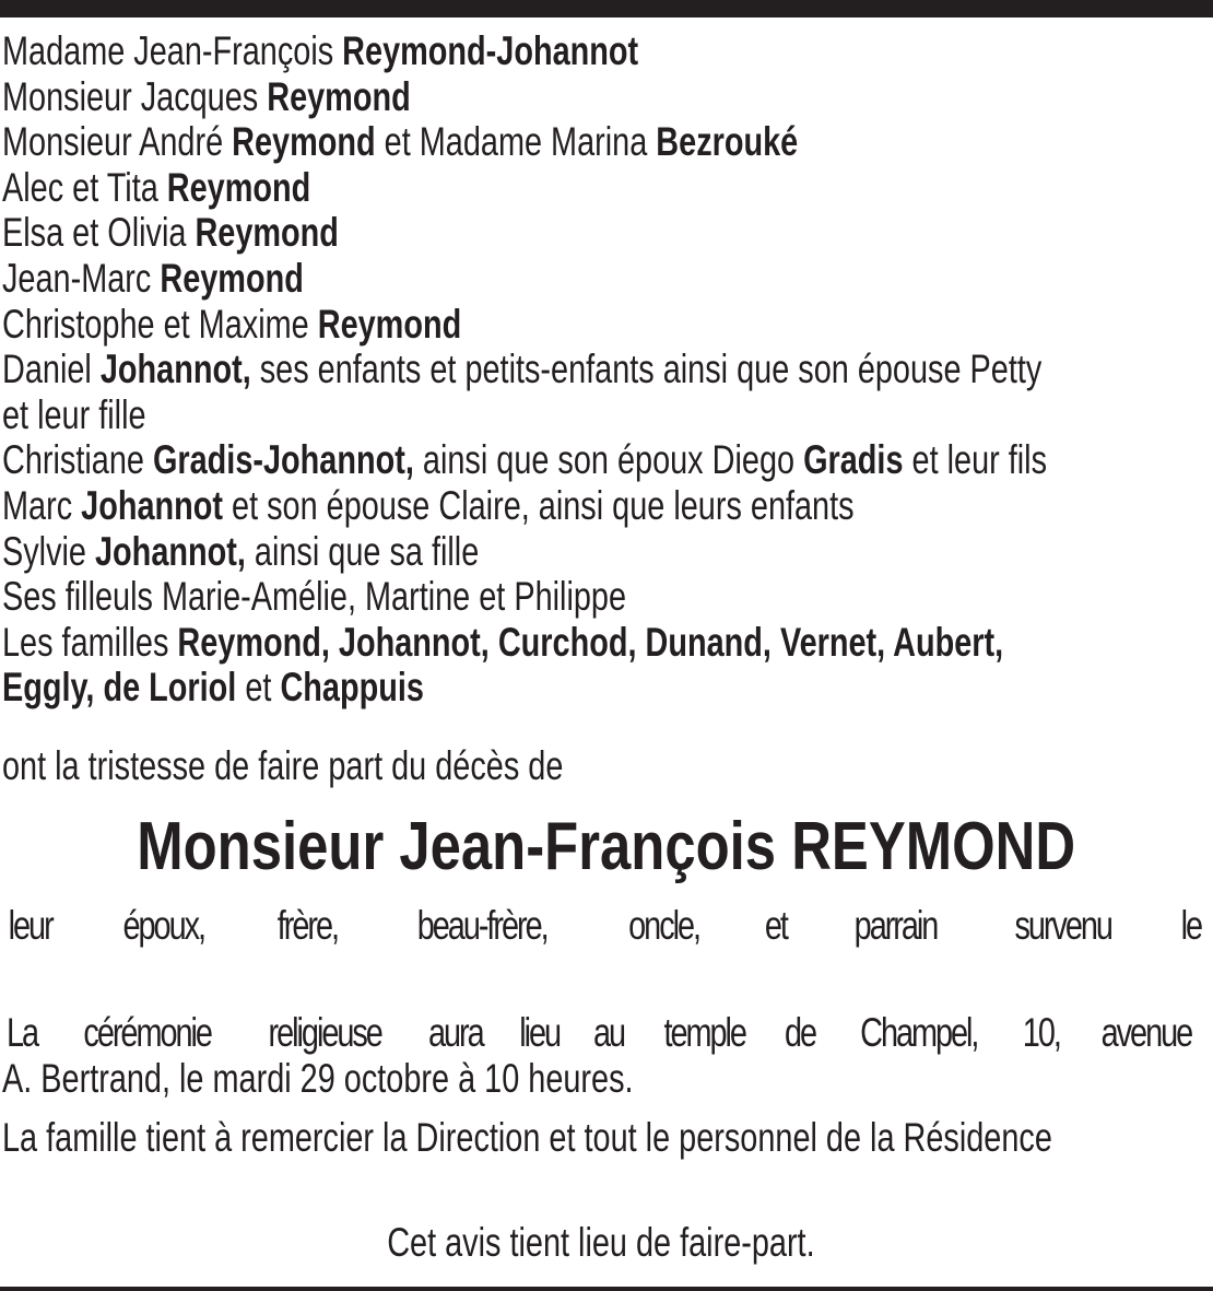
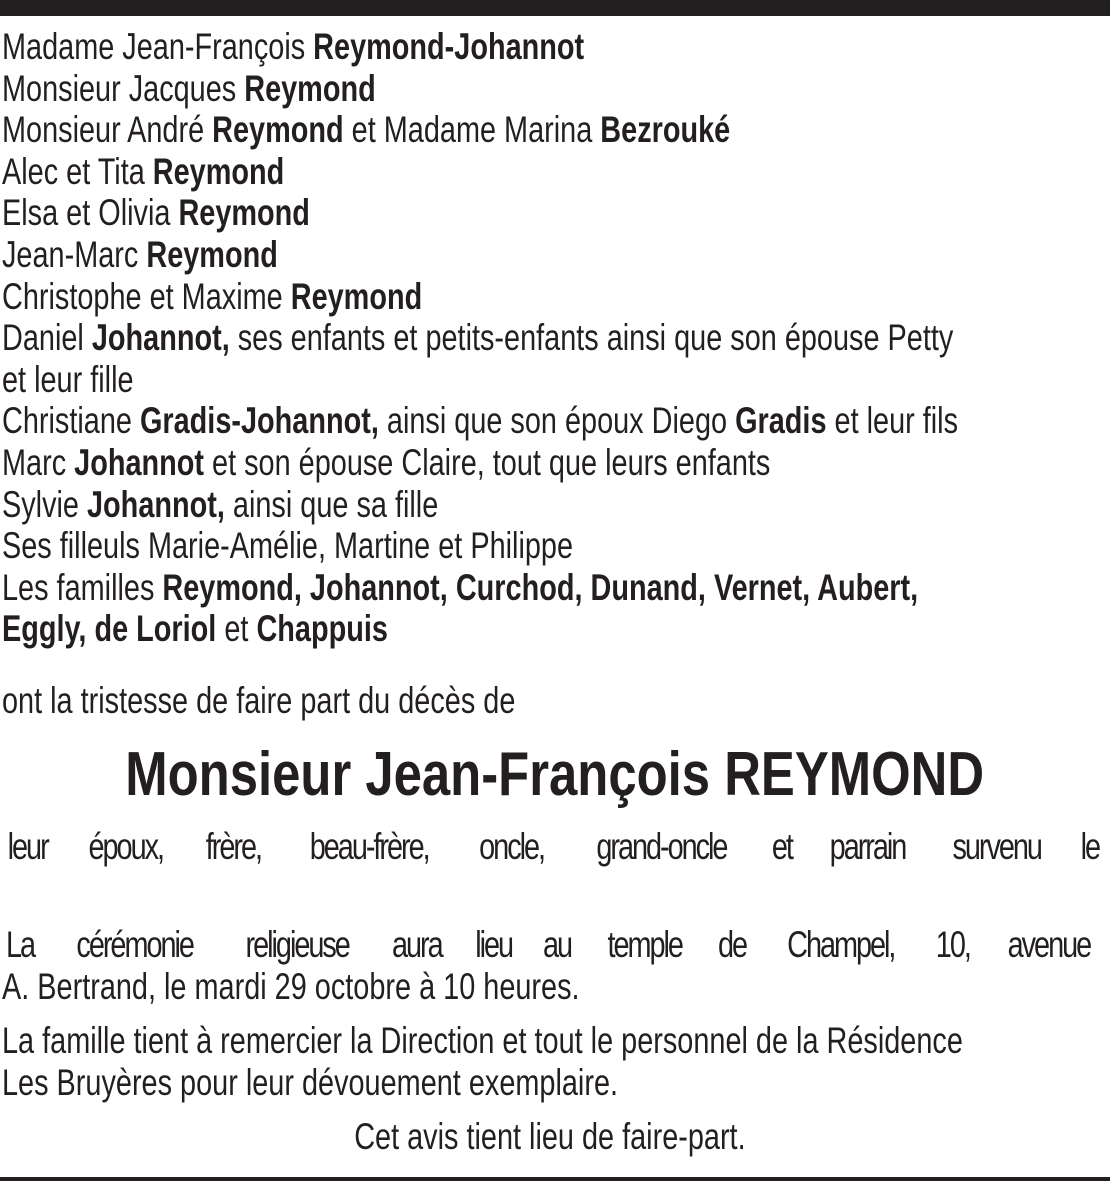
  Madame Jean-François Reymond-Johannot
  Monsieur Jacques Reymond
  Monsieur André Reymond et Madame Marina Bezrouké
  Alec et Tita Reymond
  Elsa et Olivia Reymond
  Jean-Marc Reymond
  Christophe et Maxime Reymond
  Daniel Johannot, ses enfants et petits-enfants ainsi que son épouse Petty
  et leur fille
  Christiane Gradis-Johannot, ainsi que son époux Diego Gradis et leur fils
- Marc Johannot et son épouse Claire, ainsi que leurs enfants
+ Marc Johannot et son épouse Claire, tout que leurs enfants
  Sylvie Johannot, ainsi que sa fille
  Ses filleuls Marie-Amélie, Martine et Philippe
  Les familles Reymond, Johannot, Curchod, Dunand, Vernet, Aubert,
  Eggly, de Loriol et Chappuis
  ont la tristesse de faire part du décès de
  Monsieur Jean-François REYMOND
  leur
  époux,
  frère,
  beau-frère,
  oncle,
+ grand-oncle
  et
  parrain
  survenu
  le
  La
  cérémonie
  religieuse
  aura
  lieu
  au
  temple
  de
  Champel,
  10,
  avenue
  A. Bertrand, le mardi 29 octobre à 10 heures.
  La famille tient à remercier la Direction et tout le personnel de la Résidence
+ Les Bruyères pour leur dévouement exemplaire.
  Cet avis tient lieu de faire-part.
